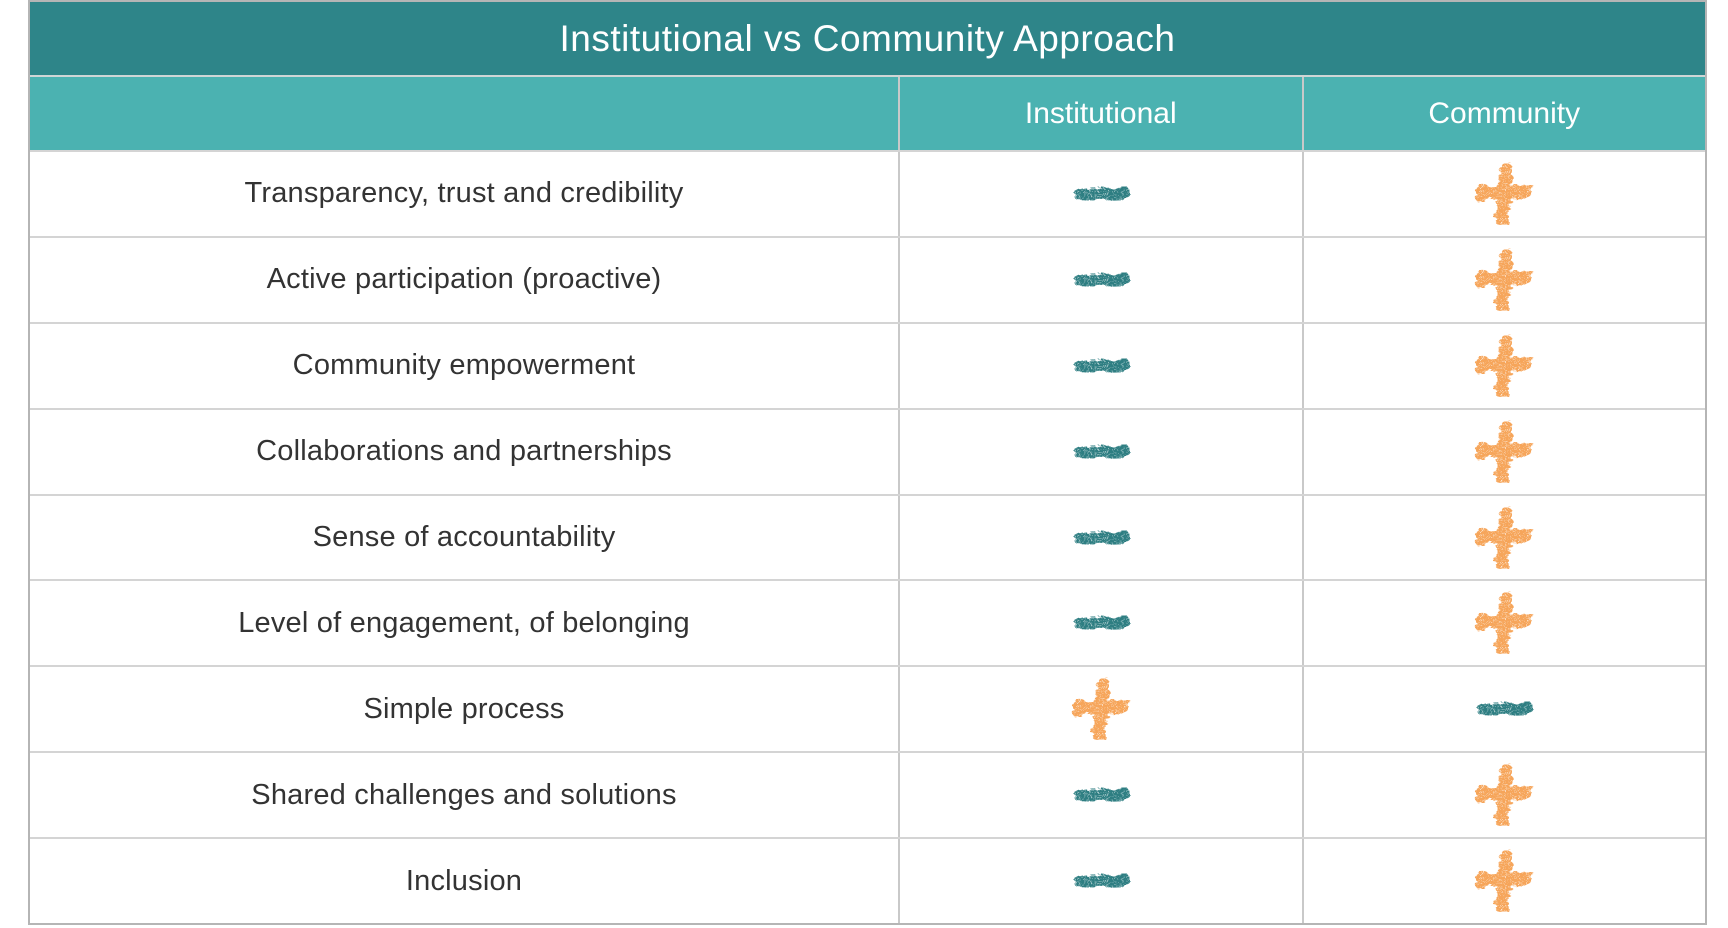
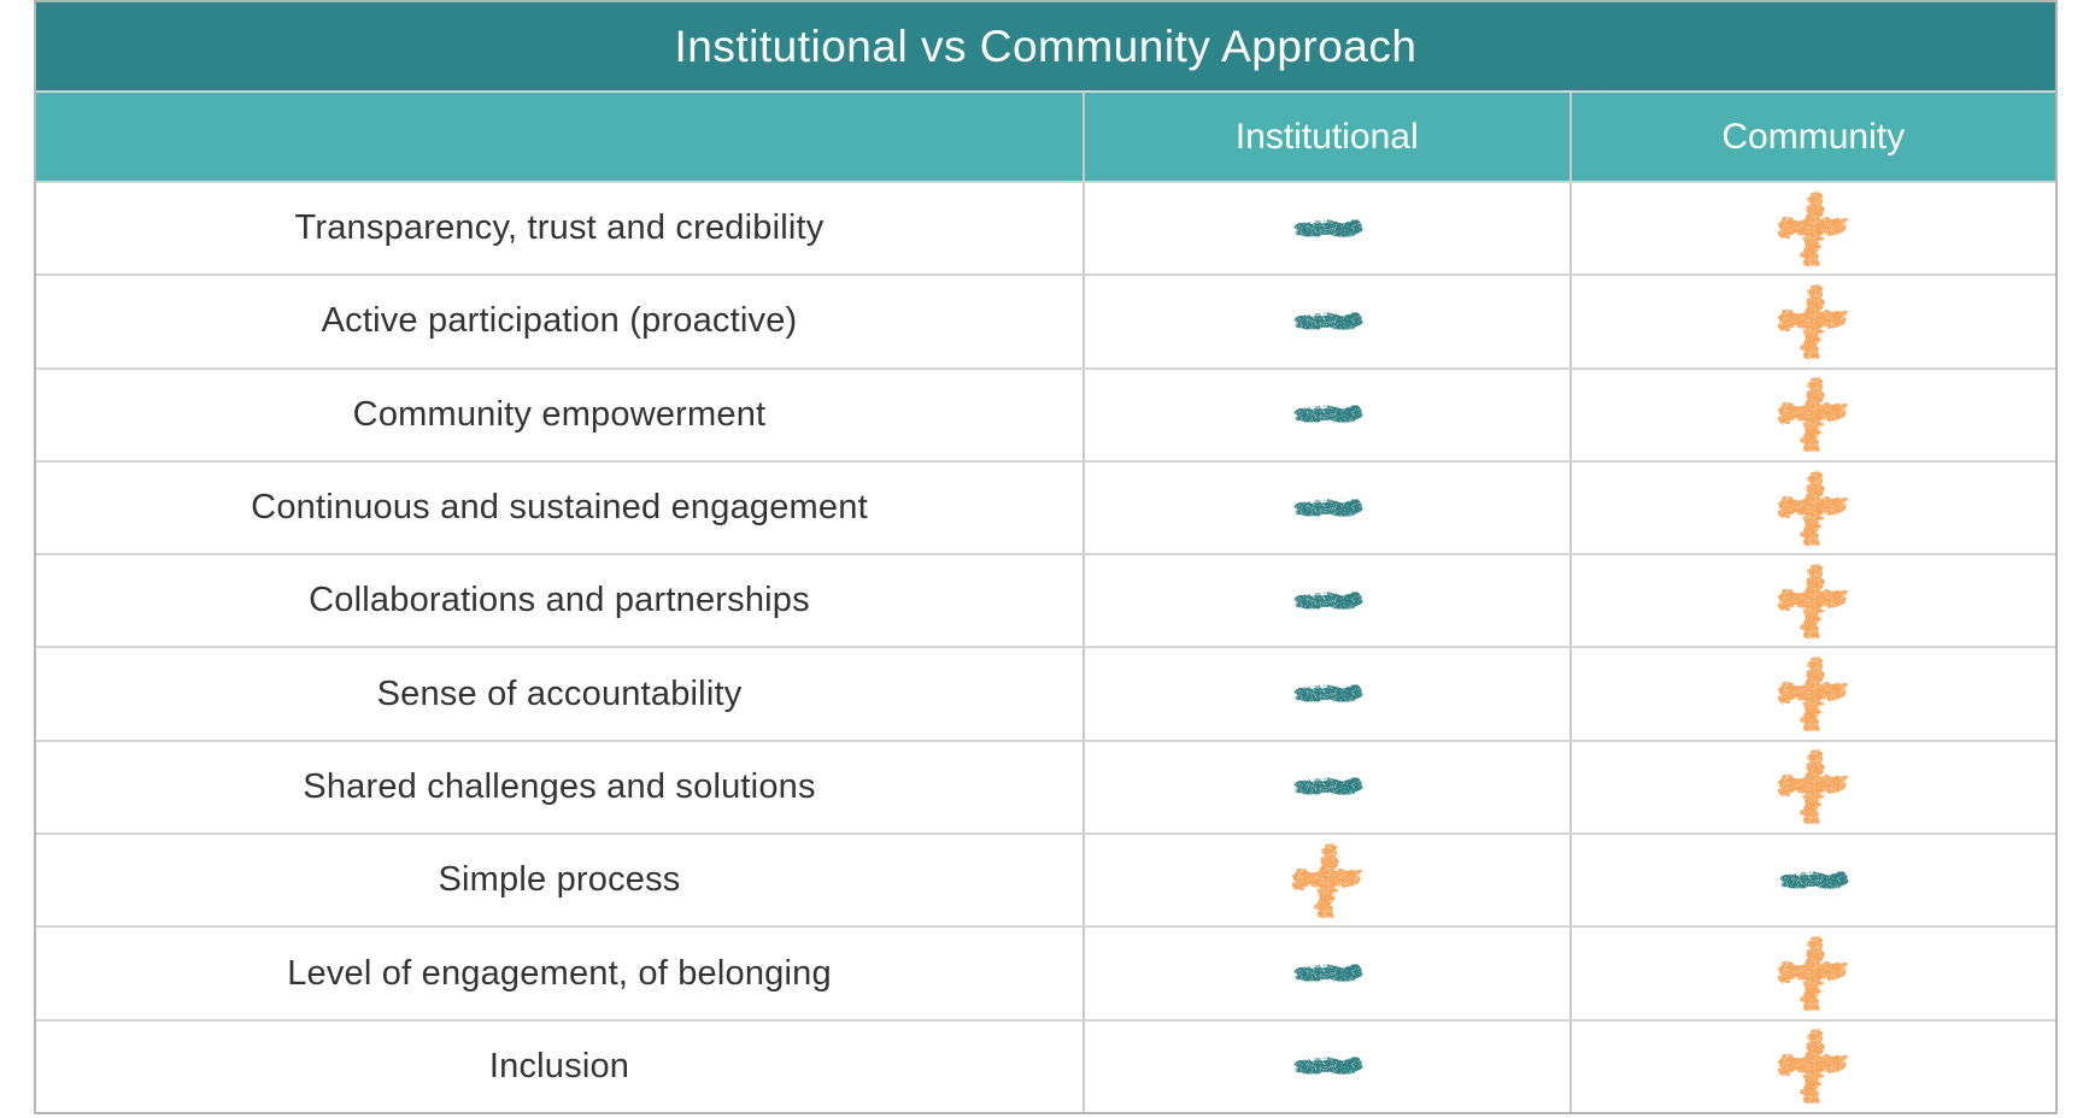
  Institutional vs Community Approach
  Institutional
  Community
  Transparency, trust and credibility
  Active participation (proactive)
  Community empowerment
+ Continuous and sustained engagement
  Collaborations and partnerships
  Sense of accountability
- Level of engagement, of belonging
+ Shared challenges and solutions
  Simple process
- Shared challenges and solutions
+ Level of engagement, of belonging
  Inclusion
